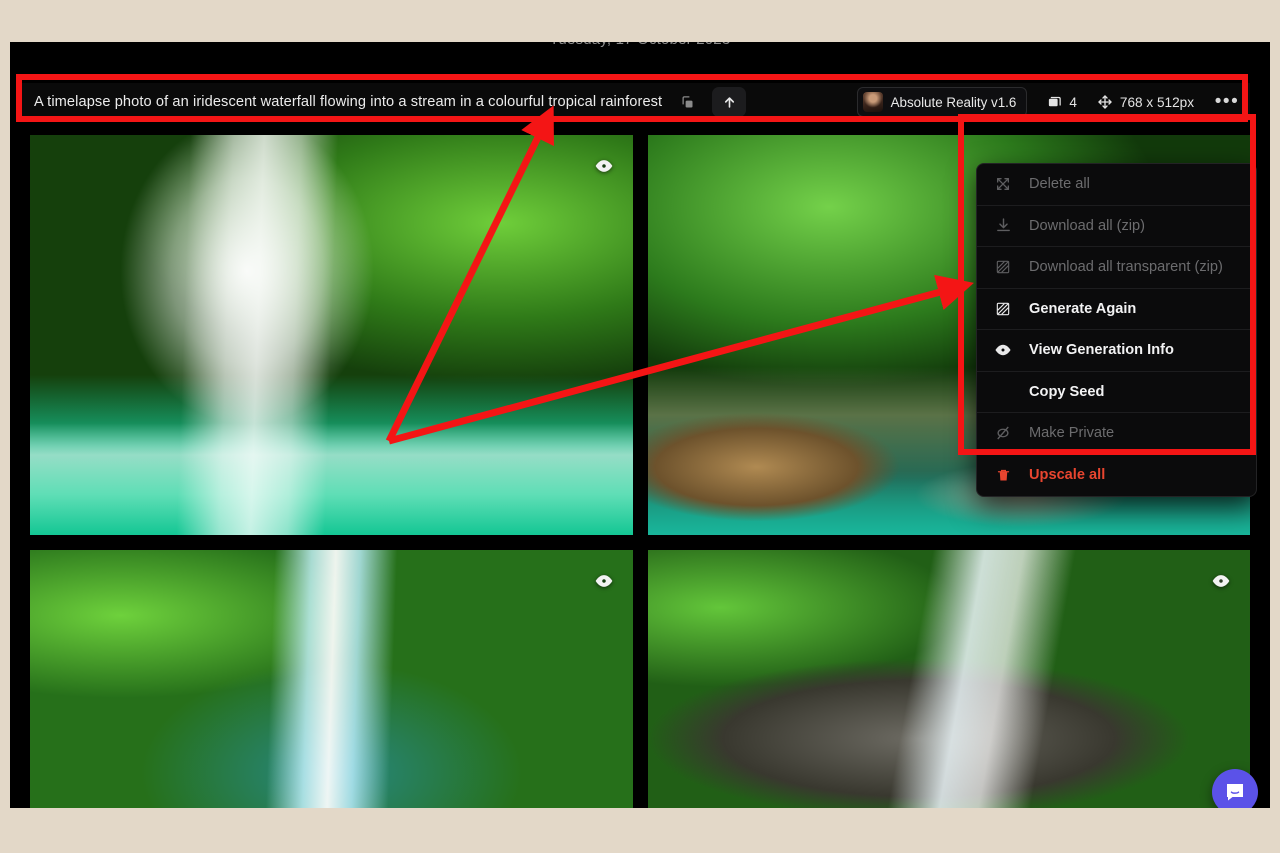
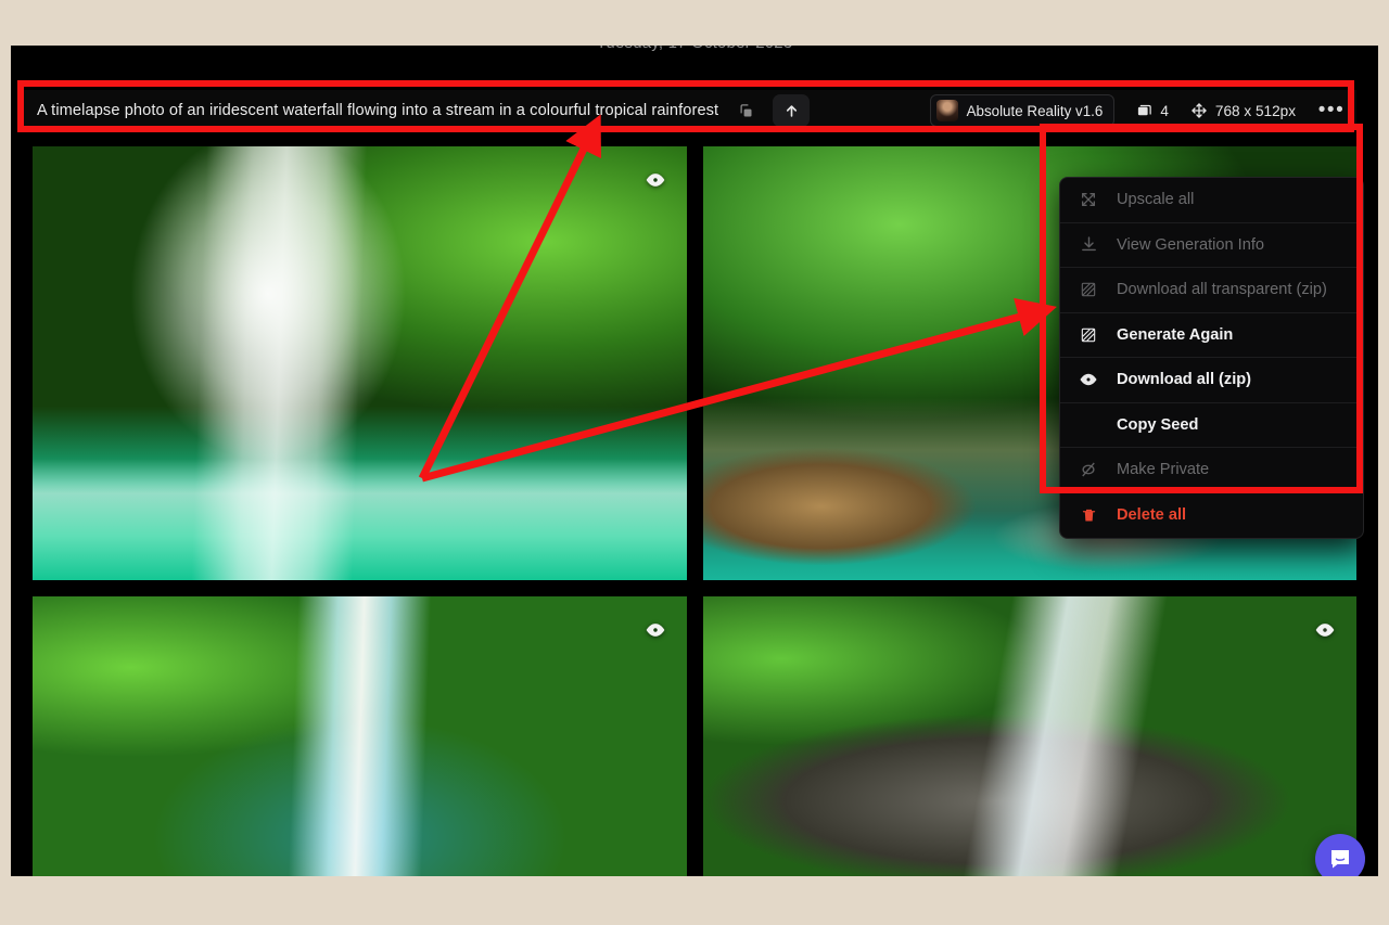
  A timelapse photo of an iridescent waterfall flowing into a stream in a colourful tropical rainforest
  Absolute Reality v1.6
  4
  768 x 512px
  •••
- Delete all
+ Upscale all
- Download all (zip)
+ View Generation Info
  Download all transparent (zip)
  Generate Again
- View Generation Info
+ Download all (zip)
  Copy Seed
  Make Private
- Upscale all
+ Delete all
